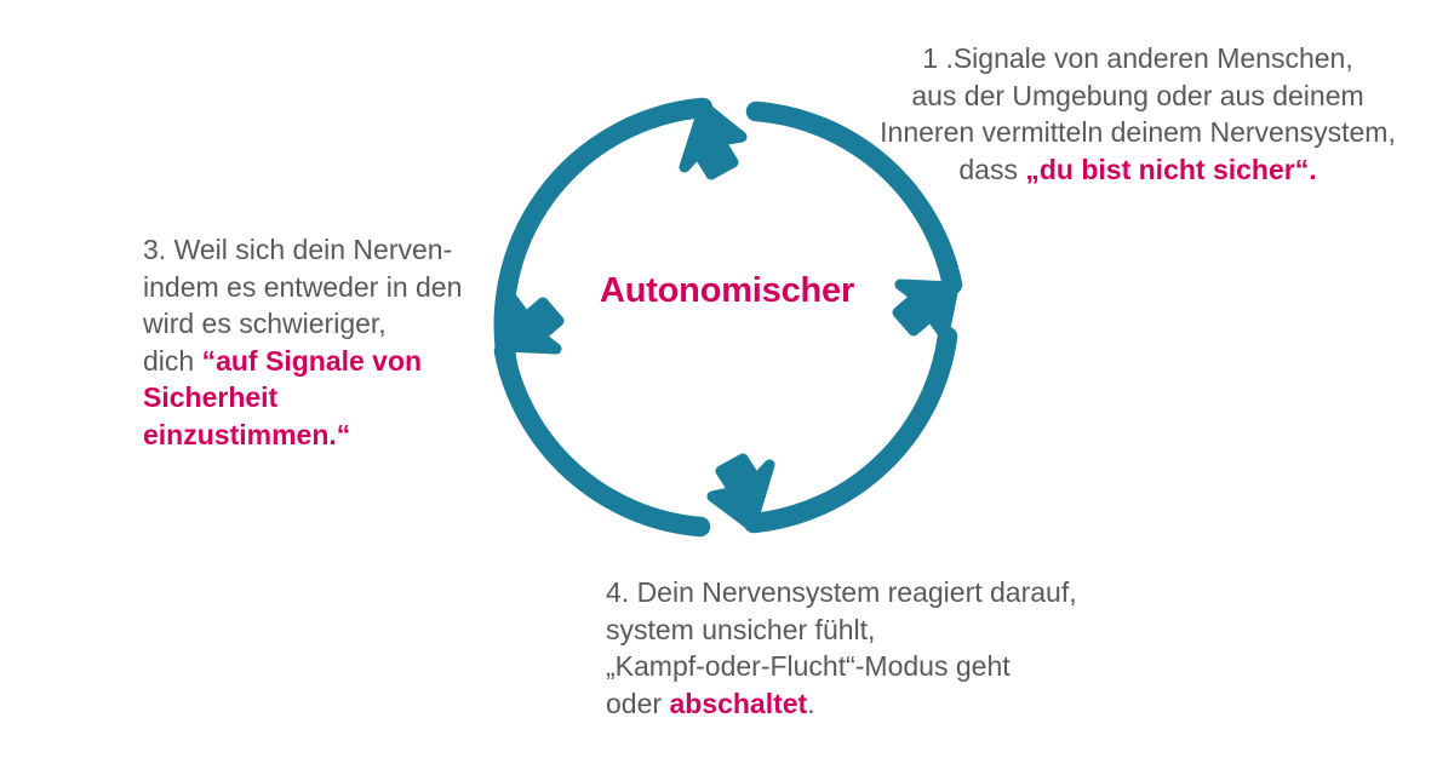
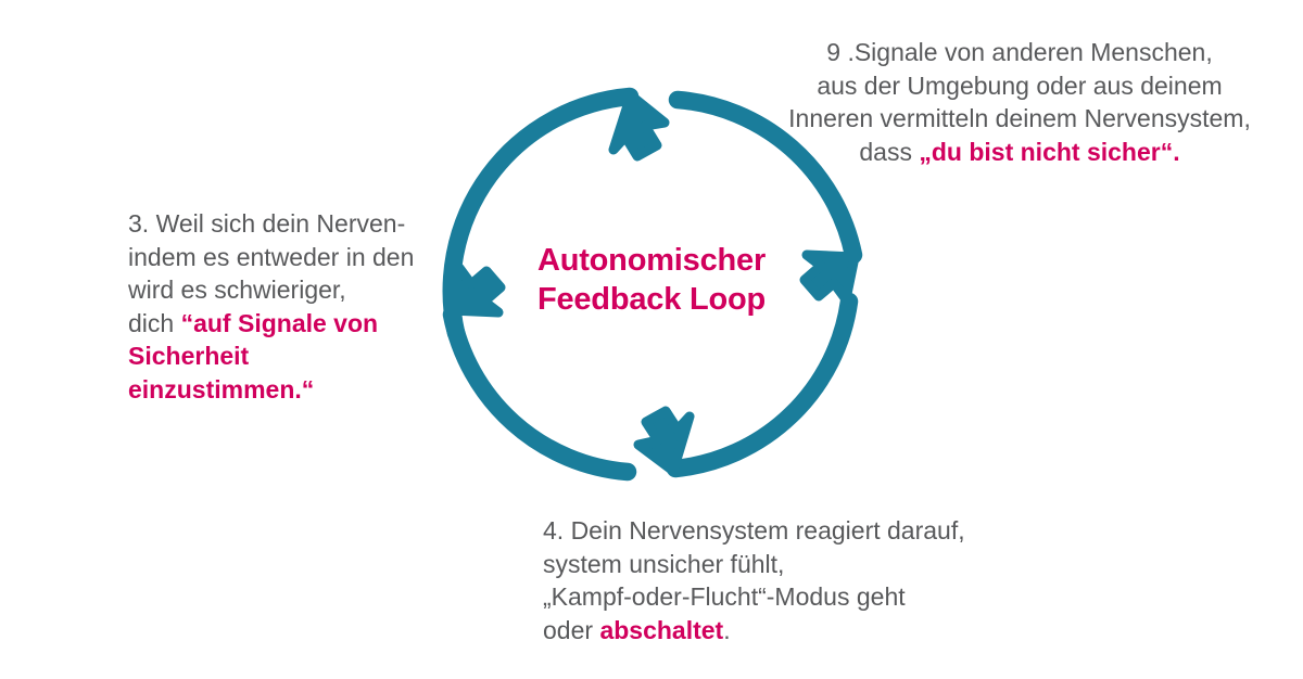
  Autonomischer
+ Feedback Loop
- 1 .Signale von anderen Menschen,
+ 9 .Signale von anderen Menschen,
  aus der Umgebung oder aus deinem
  Inneren vermitteln deinem Nervensystem,
  dass „du bist nicht sicher“.
  4. Dein Nervensystem reagiert darauf,
  system unsicher fühlt,
  „Kampf-oder-Flucht“-Modus geht
  oder abschaltet.
  3. Weil sich dein Nerven-
  indem es entweder in den
  wird es schwieriger,
  dich “auf Signale von
  Sicherheit
  einzustimmen.“
